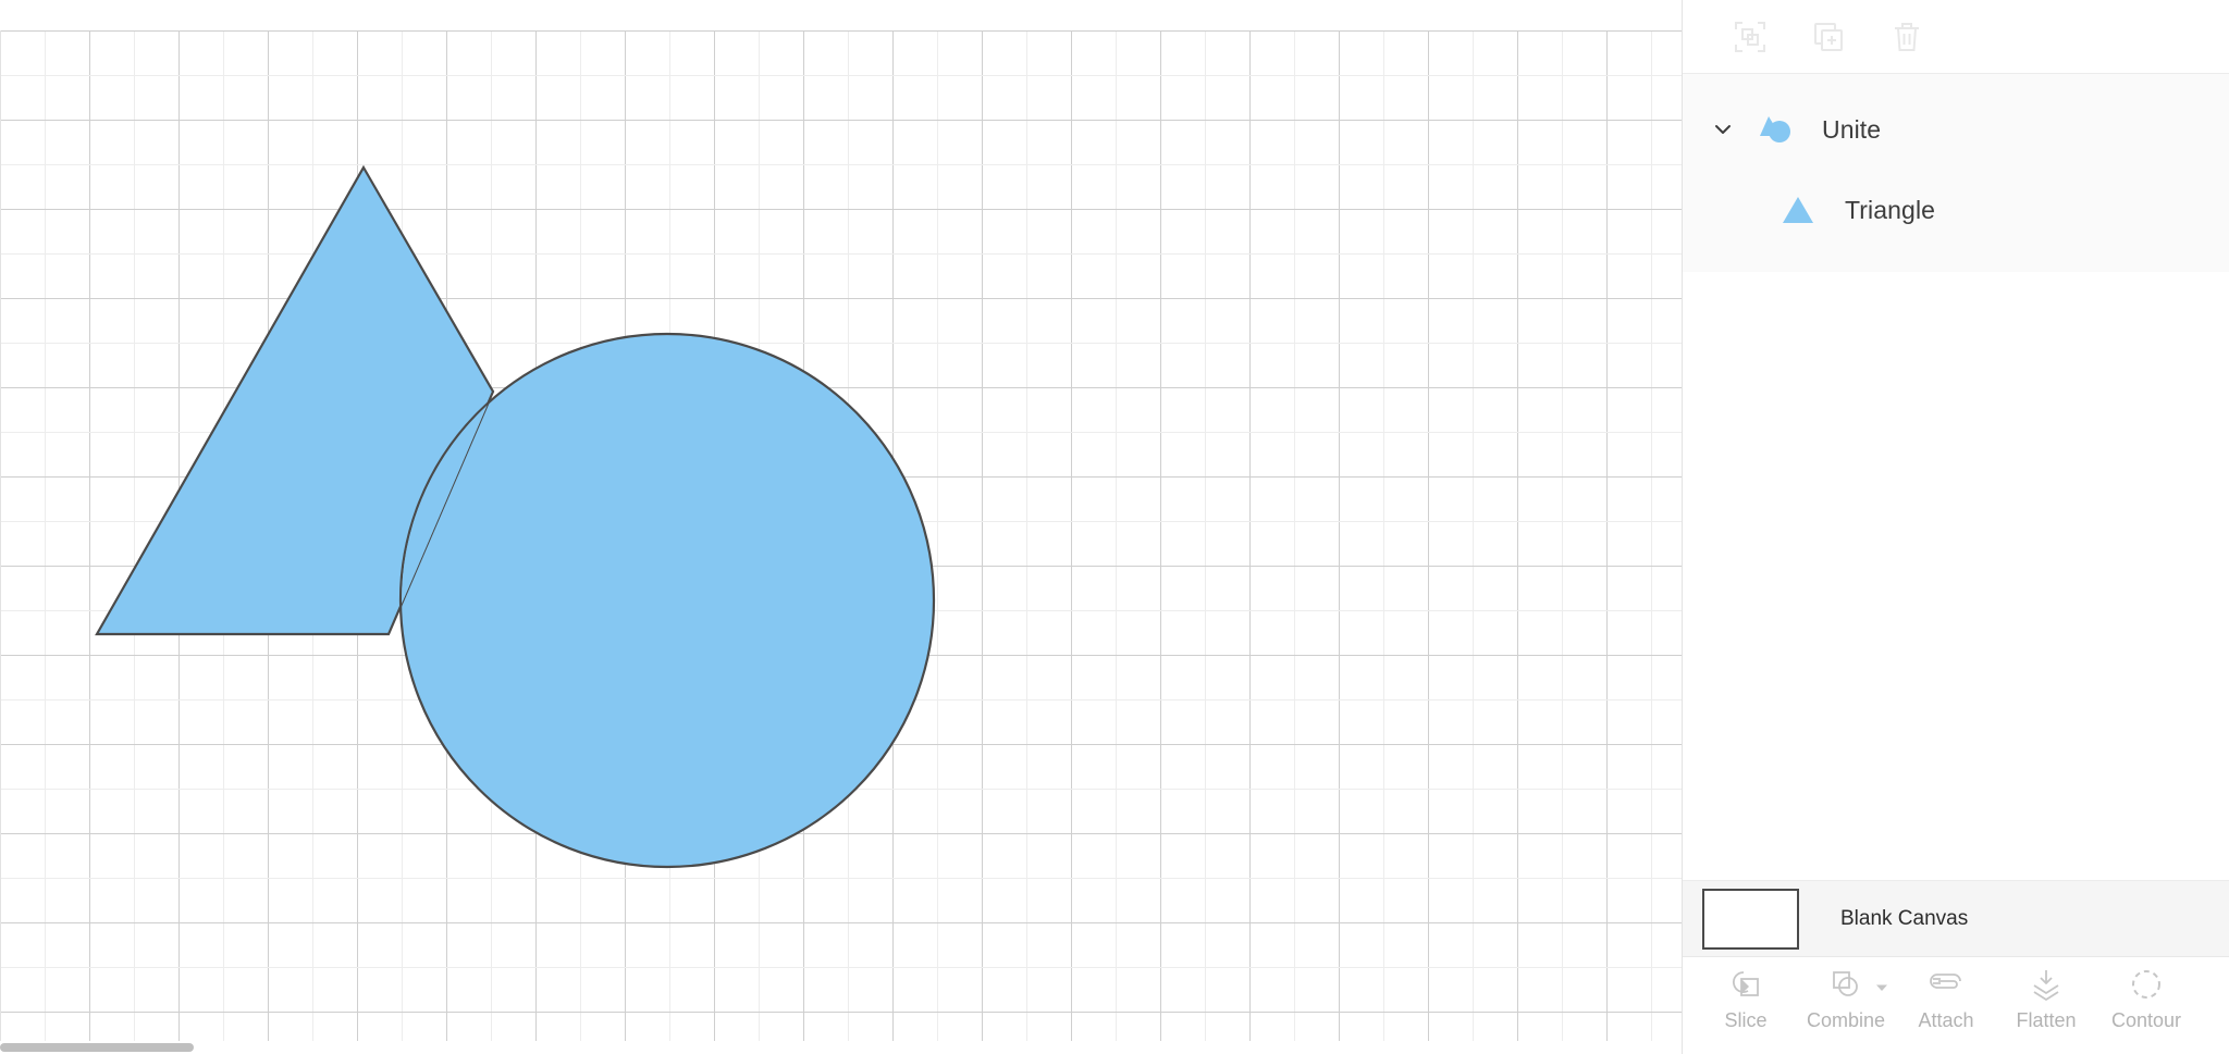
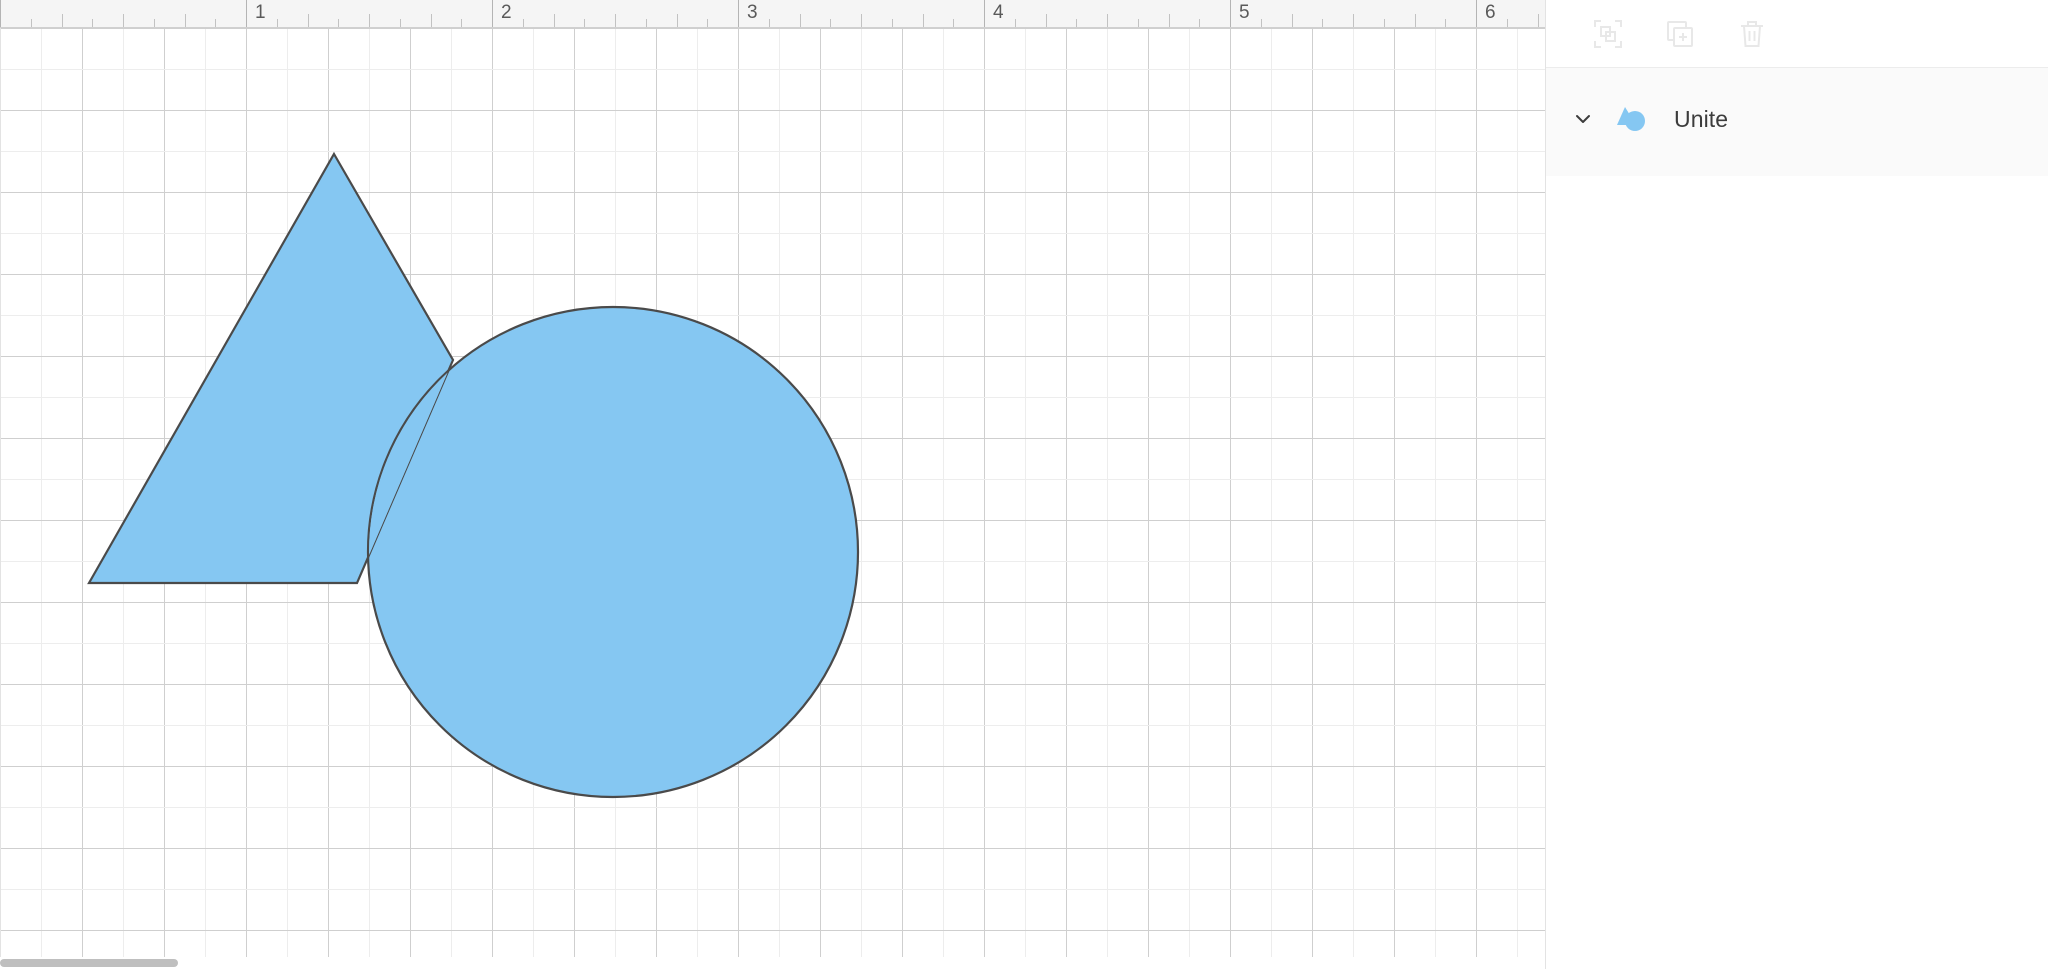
+ 1
+ 2
+ 3
+ 4
+ 5
+ 6
  Unite
- Triangle
- Blank Canvas
- Slice
- Combine
- Attach
- Flatten
- Contour
